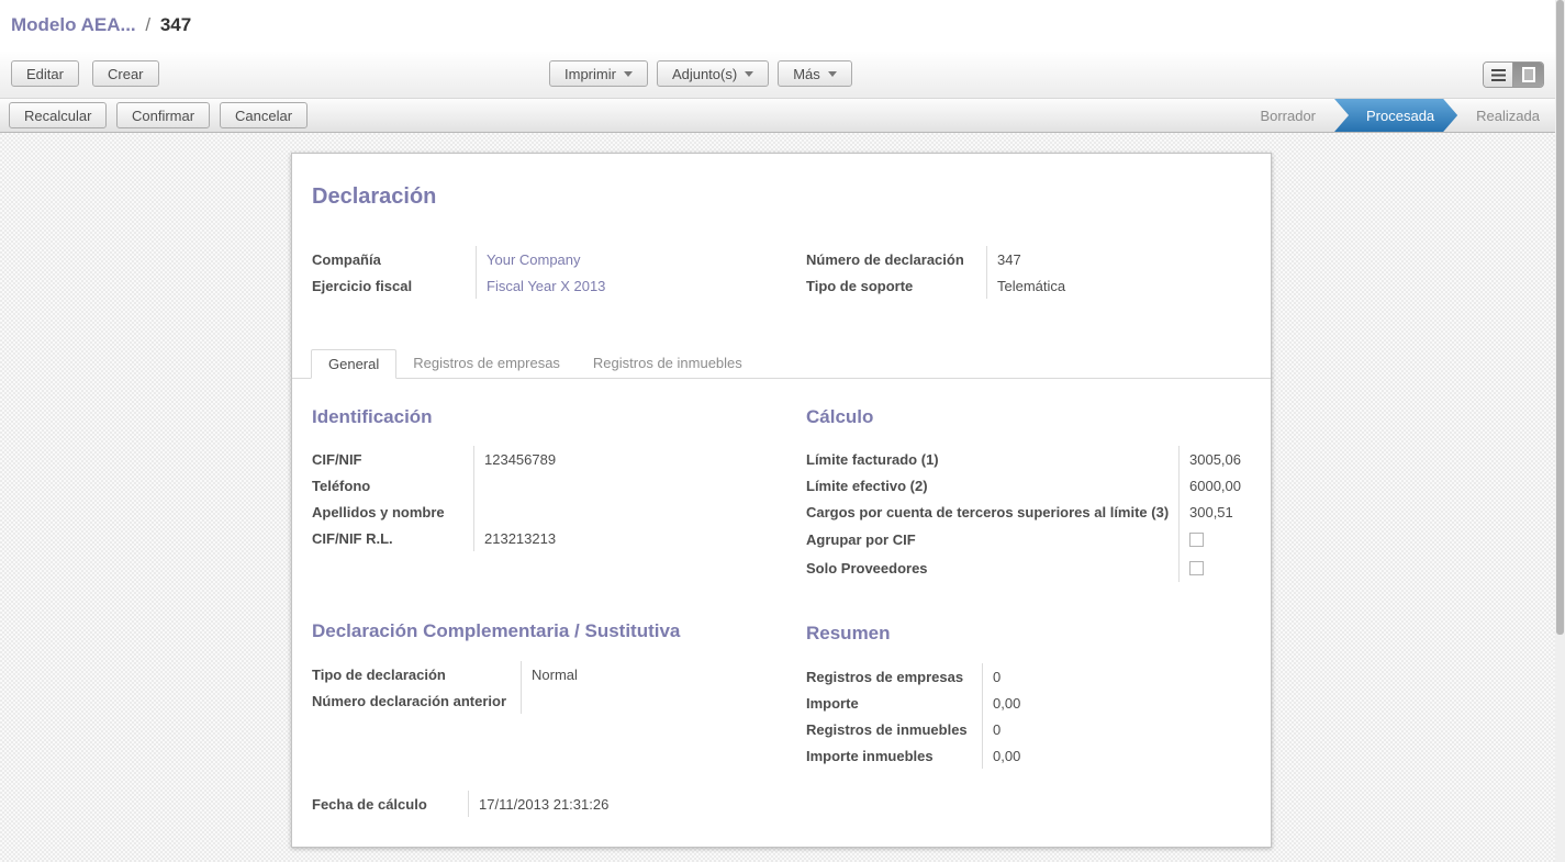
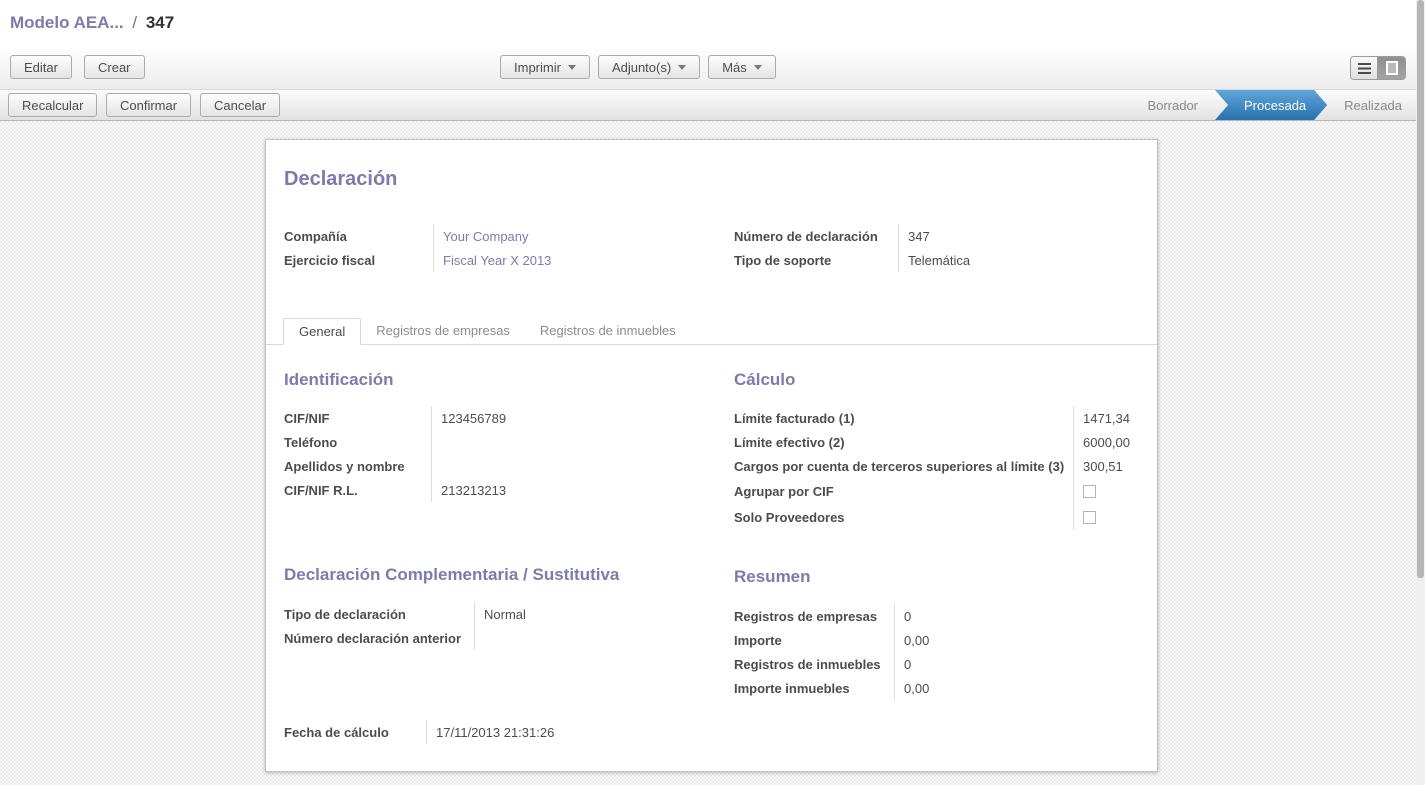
  Modelo AEA... / 347
  Editar
  Crear
  Imprimir
  Adjunto(s)
  Más
  Recalcular
  Confirmar
  Cancelar
  Borrador
  Procesada
  Realizada
  Declaración
  Compañía
  Your Company
  Ejercicio fiscal
  Fiscal Year X 2013
  Número de declaración
  347
  Tipo de soporte
  Telemática
  General
  Registros de empresas
  Registros de inmuebles
  Identificación
  CIF/NIF
  123456789
  Teléfono
  Apellidos y nombre
  CIF/NIF R.L.
  213213213
  Cálculo
  Límite facturado (1)
- 3005,06
+ 1471,34
  Límite efectivo (2)
  6000,00
  Cargos por cuenta de terceros superiores al límite (3)
  300,51
  Agrupar por CIF
  Solo Proveedores
  Declaración Complementaria / Sustitutiva
  Tipo de declaración
  Normal
  Número declaración anterior
  Resumen
  Registros de empresas
  0
  Importe
  0,00
  Registros de inmuebles
  0
  Importe inmuebles
  0,00
  Fecha de cálculo
  17/11/2013 21:31:26
